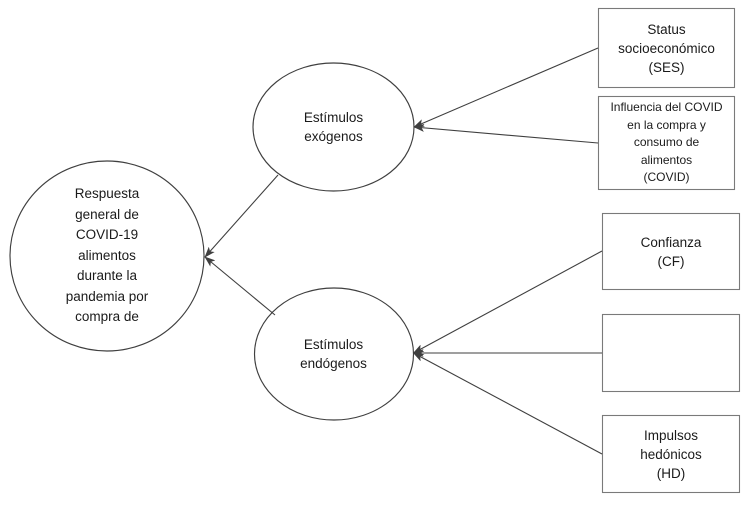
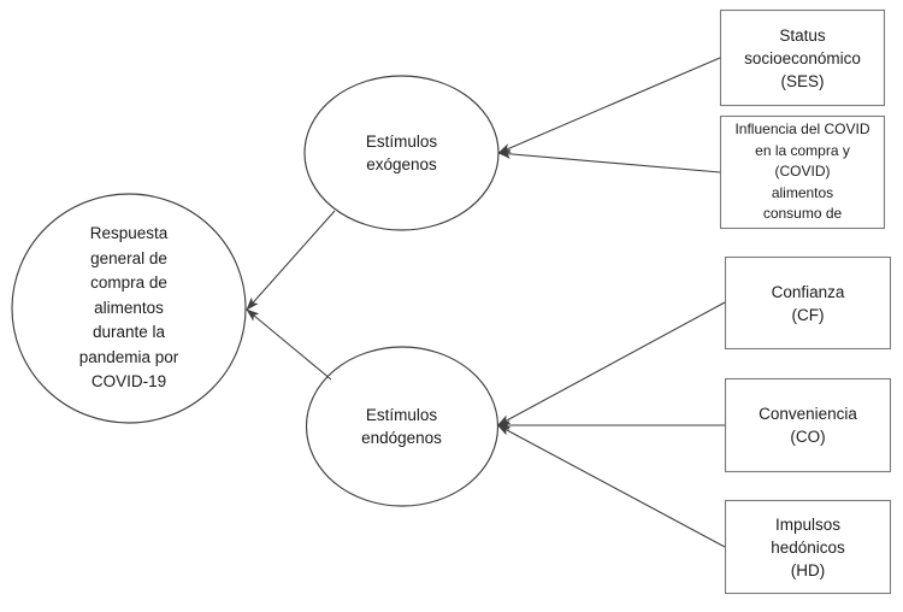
  Respuesta
  general de
- COVID-19
+ compra de
  alimentos
  durante la
  pandemia por
- compra de
+ COVID-19
  Estímulos
  exógenos
  Estímulos
  endógenos
  Status
  socioeconómico
  (SES)
  Influencia del COVID
  en la compra y
- consumo de
+ (COVID)
  alimentos
- (COVID)
+ consumo de
  Confianza
  (CF)
+ Conveniencia
+ (CO)
  Impulsos
  hedónicos
  (HD)
